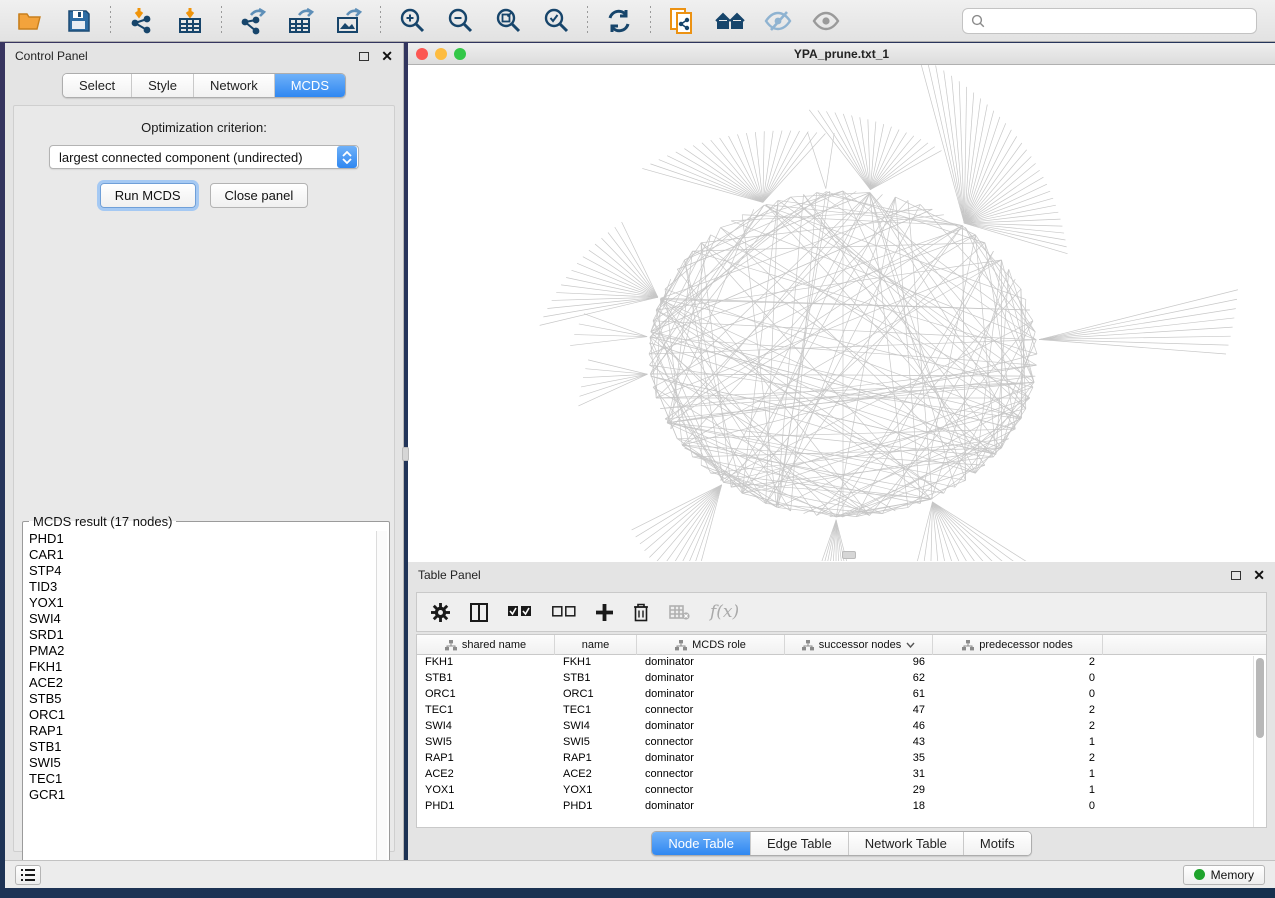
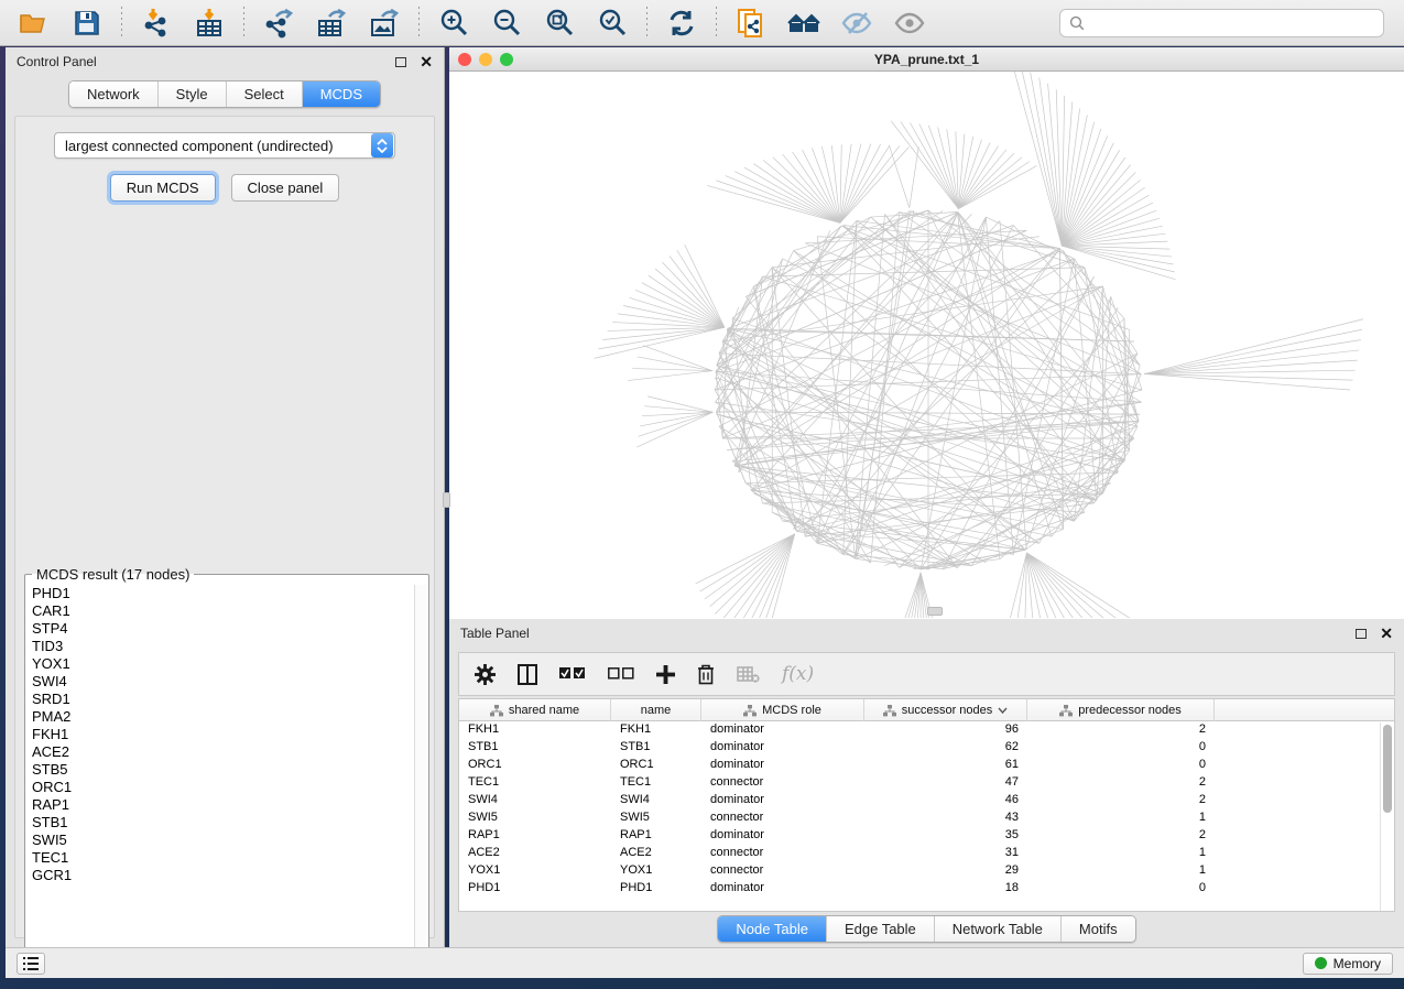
  Control Panel
  ✕
- Select
+ Network
  Style
- Network
+ Select
  MCDS
- Optimization criterion:
  largest connected component (undirected)
  Run MCDS
  Close panel
  MCDS result (17 nodes)
  PHD1
  CAR1
  STP4
  TID3
  YOX1
  SWI4
  SRD1
  PMA2
  FKH1
  ACE2
  STB5
  ORC1
  RAP1
  STB1
  SWI5
  TEC1
  GCR1
  YPA_prune.txt_1
  Table Panel
  ✕
  f(x)
  shared name
  name
  MCDS role
  successor nodes
  predecessor nodes
  FKH1
  FKH1
  dominator
  96
  2
  STB1
  STB1
  dominator
  62
  0
  ORC1
  ORC1
  dominator
  61
  0
  TEC1
  TEC1
  connector
  47
  2
  SWI4
  SWI4
  dominator
  46
  2
  SWI5
  SWI5
  connector
  43
  1
  RAP1
  RAP1
  dominator
  35
  2
  ACE2
  ACE2
  connector
  31
  1
  YOX1
  YOX1
  connector
  29
  1
  PHD1
  PHD1
  dominator
  18
  0
  Node Table
  Edge Table
  Network Table
  Motifs
  Memory
